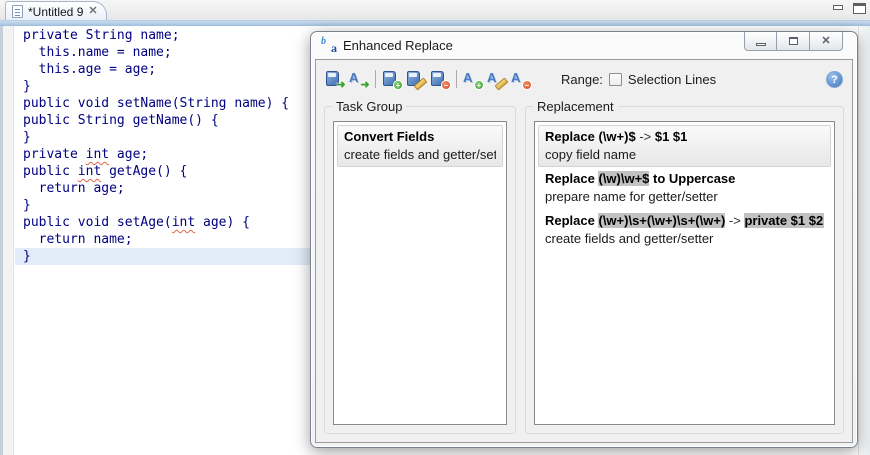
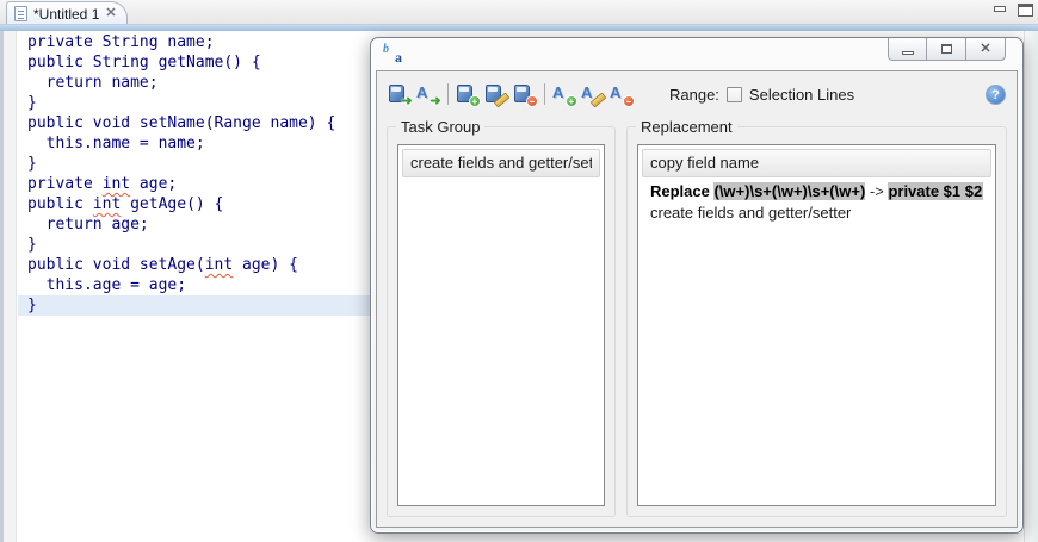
- *Untitled 9
+ *Untitled 1
  ✕
  private String name;
- this.name = name;
+ public String getName() {
- this.age = age;
+ return name;
  }
- public void setName(String name) {
+ public void setName(Range name) {
- public String getName() {
+ this.name = name;
  }
  private int age;
  public int getAge() {
  return age;
  }
  public void setAge(int age) {
- return name;
+ this.age = age;
  }
  b
  a
- Enhanced Replace
  ✕
  ➜
  A
  ➜
  +
  −
  A
  +
  A
  A
  −
  Range:
  Selection Lines
  ?
  Task Group
- Convert Fields
  create fields and getter/set
  Replacement
- Replace (\w+)$ -> $1 $1
  copy field name
- Replace (\w)\w+$ to Uppercase
- prepare name for getter/setter
  Replace (\w+)\s+(\w+)\s+(\w+) -> private $1 $2
  create fields and getter/setter
